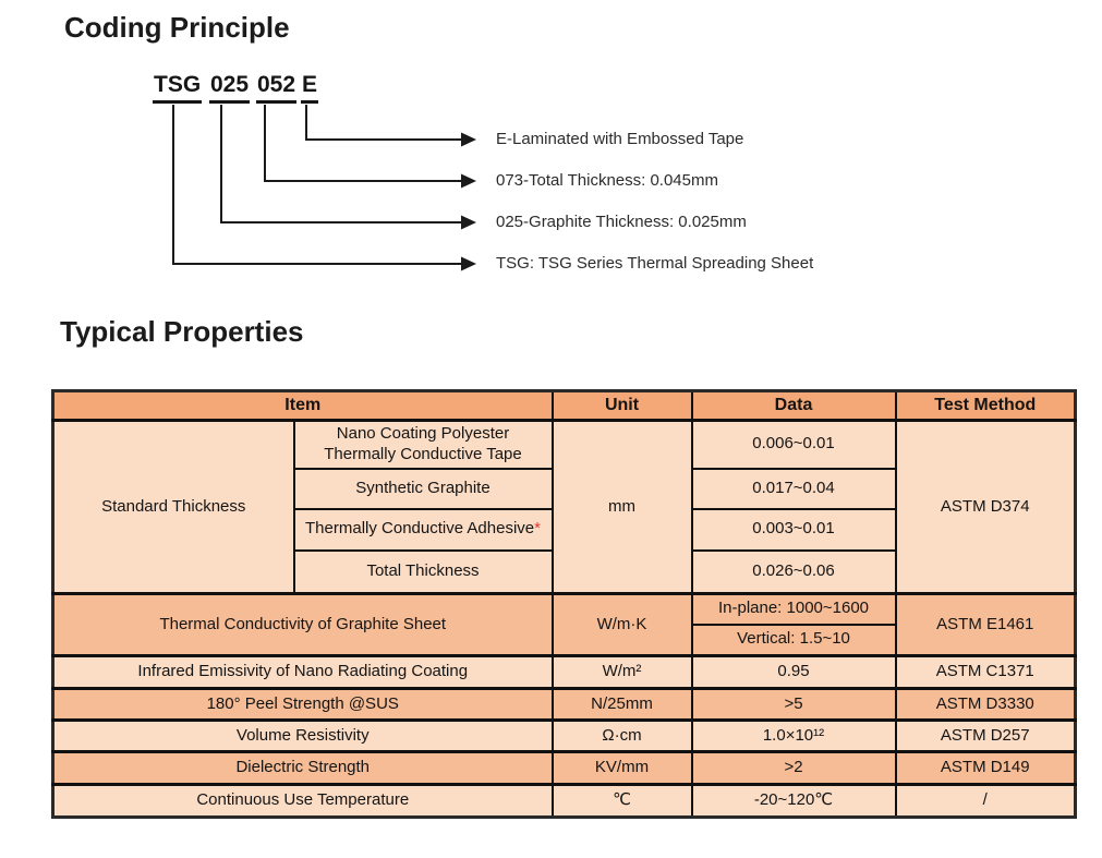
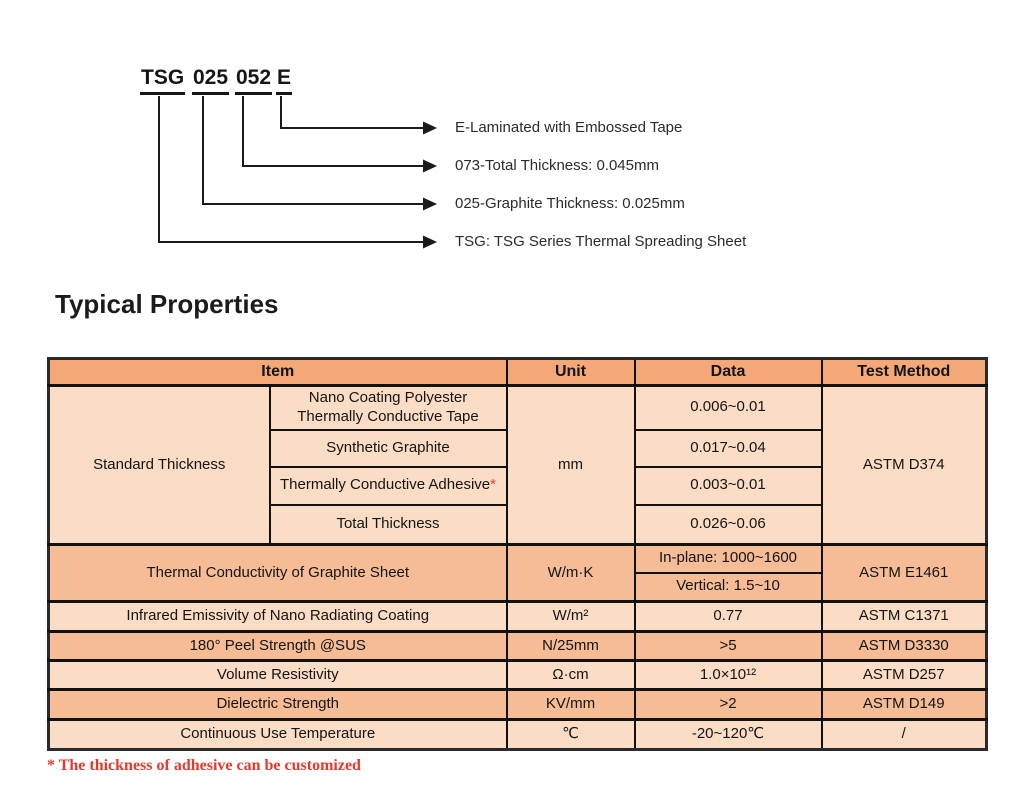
- Coding Principle
  TSG
  025
  052
  E
  E-Laminated with Embossed Tape
  073-Total Thickness: 0.045mm
  025-Graphite Thickness: 0.025mm
  TSG: TSG Series Thermal Spreading Sheet
  Typical Properties
  Item	Unit	Data	Test Method
  Standard Thickness	Nano Coating Polyester Thermally Conductive Tape	mm	0.006~0.01	ASTM D374
  Synthetic Graphite	0.017~0.04
  Thermally Conductive Adhesive*	0.003~0.01
  Total Thickness	0.026~0.06
  Thermal Conductivity of Graphite Sheet	W/m·K	In-plane: 1000~1600	ASTM E1461
  Vertical: 1.5~10
- Infrared Emissivity of Nano Radiating Coating	W/m²	0.95	ASTM C1371
+ Infrared Emissivity of Nano Radiating Coating	W/m²	0.77	ASTM C1371
  180° Peel Strength @SUS	N/25mm	>5	ASTM D3330
  Volume Resistivity	Ω·cm	1.0×10¹²	ASTM D257
  Dielectric Strength	KV/mm	>2	ASTM D149
  Continuous Use Temperature	℃	-20~120℃	/
+ * The thickness of adhesive can be customized
